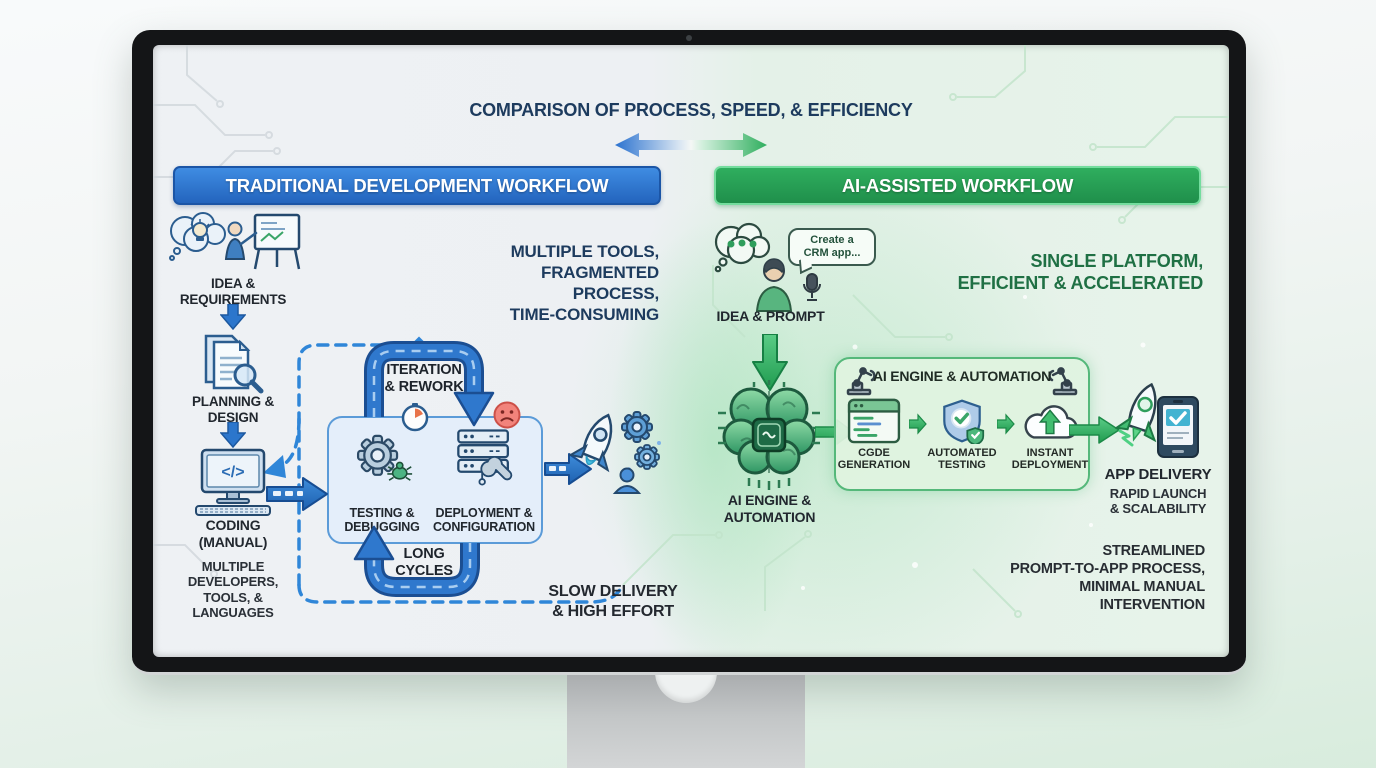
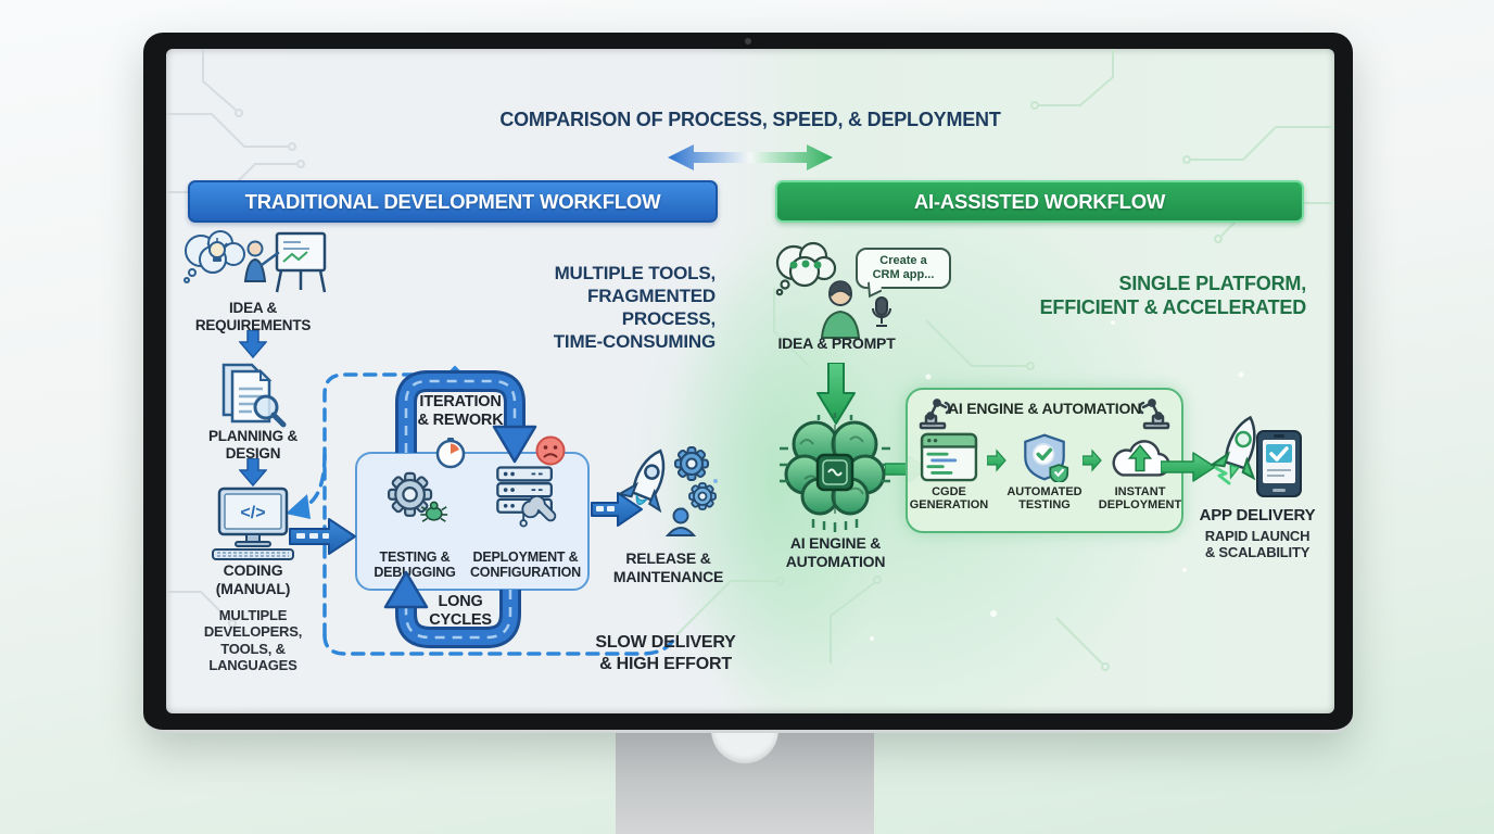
- COMPARISON OF PROCESS, SPEED, & EFFICIENCY
+ COMPARISON OF PROCESS, SPEED, & DEPLOYMENT
  TRADITIONAL DEVELOPMENT WORKFLOW
  AI-ASSISTED WORKFLOW
  IDEA &
  REQUIREMENTS
  PLANNING &
  DESIGN
  </>
  CODING
  (MANUAL)
  MULTIPLE
  DEVELOPERS,
  TOOLS, &
  LANGUAGES
  MULTIPLE TOOLS,
  FRAGMENTED PROCESS,
  TIME-CONSUMING
  SLOW DELIVERY
  & HIGH EFFORT
  TESTING &
  DEBGGING
  DEPLOYMENT &
  CONFIGURATION
  ITERATION
  & REWORK
  LONG
  CYCLES
+ RELEASE &
+ MAINTENANCE
  Create a
  CRM app...
  IDEA & PROMPT
  AI ENGINE &
  AUTOMATION
  AI ENGINE & AUTOMATION
  CGDE
  GENERATION
  AUTOMATED
  TESTING
  INSTANT
  DEPLOYMENT
  APP DELIVERY
  RAPID LAUNCH
  & SCALABILITY
  SINGLE PLATFORM,
  EFFICIENT & ACCELERATED
- STREAMLINED
- PROMPT-TO-APP PROCESS,
- MINIMAL MANUAL
- INTERVENTION
